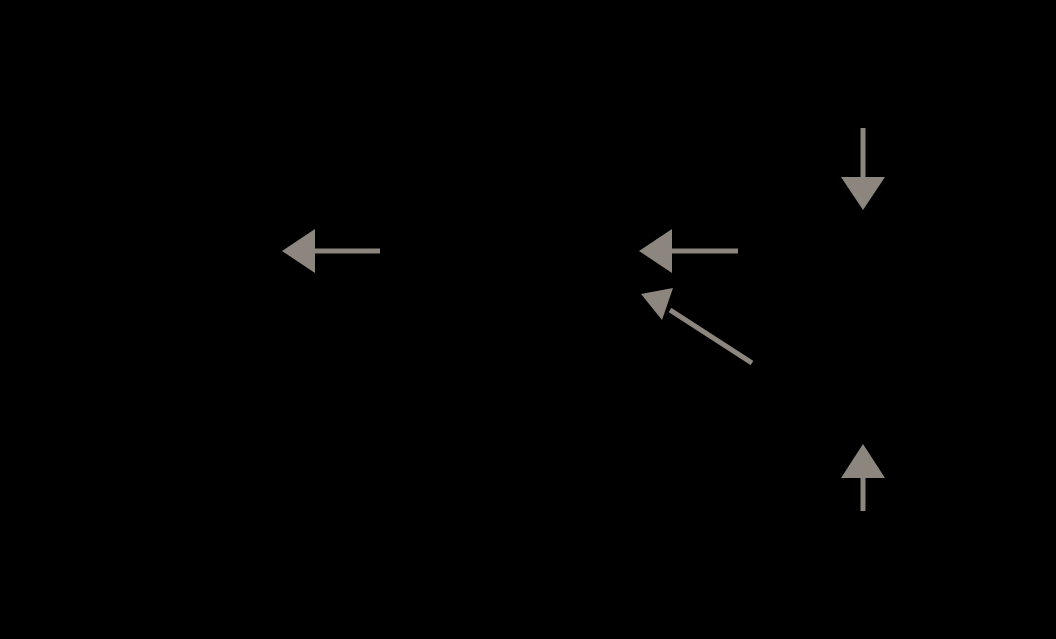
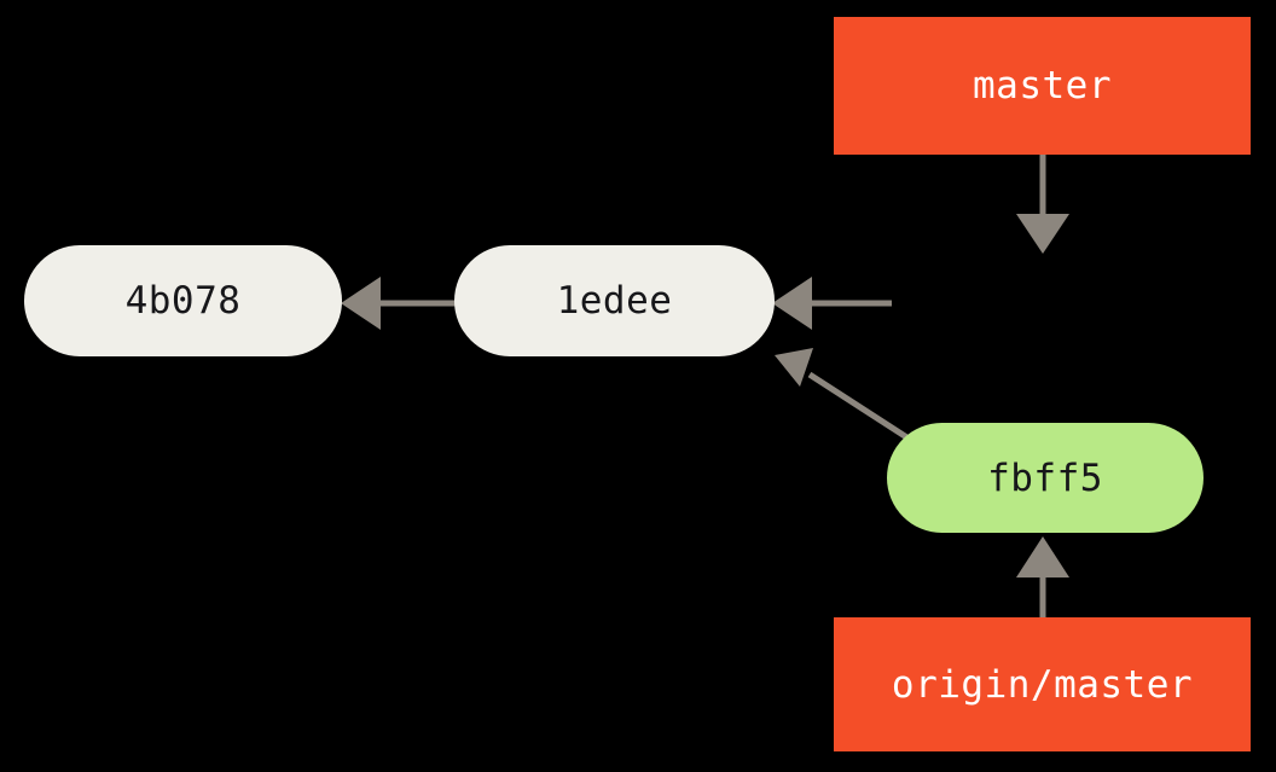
+ master
+ 1edee
+ 4b078
+ fbff5
+ origin/master
